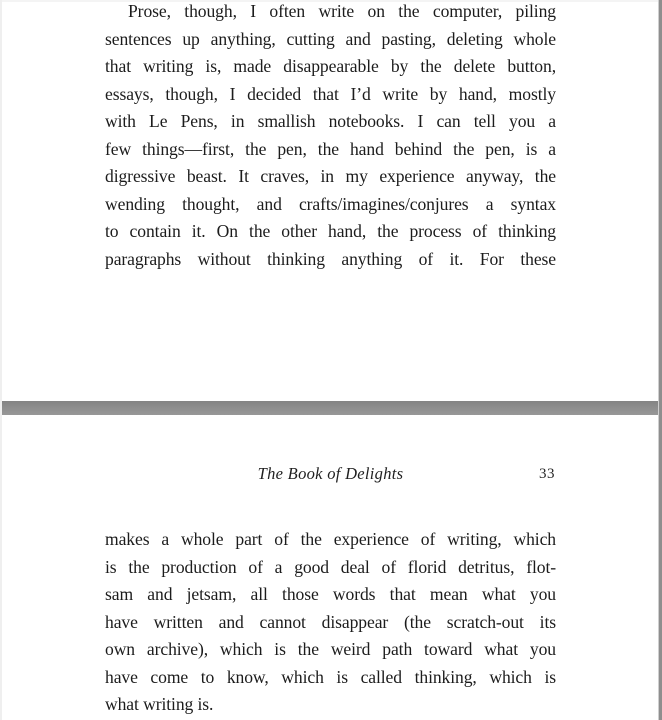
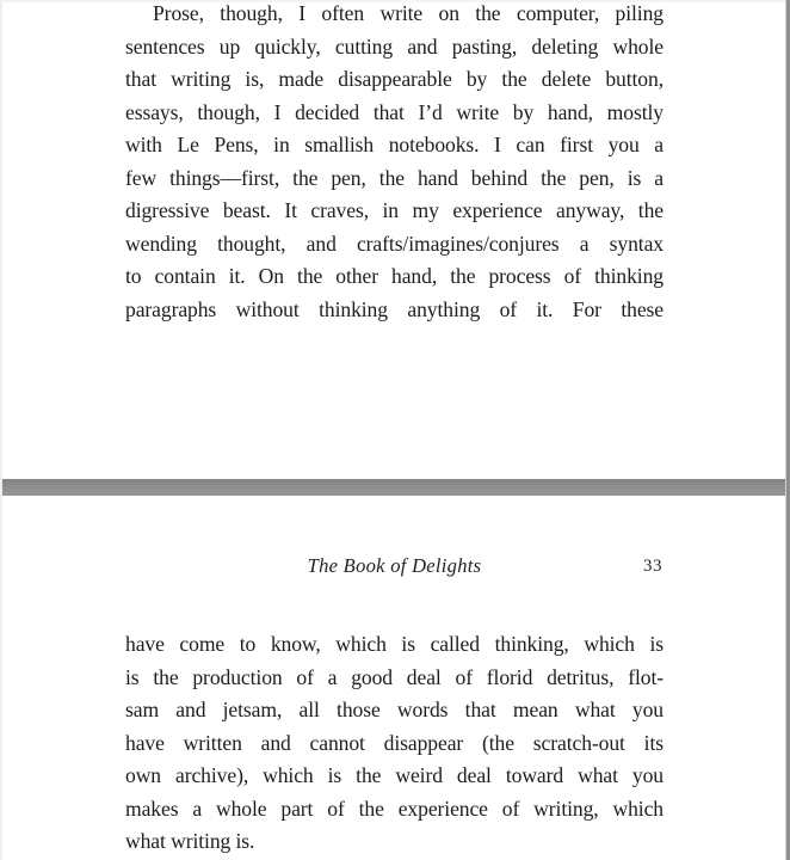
  Prose, though, I often write on the computer, piling
- sentences up anything, cutting and pasting, deleting whole
+ sentences up quickly, cutting and pasting, deleting whole
  that writing is, made disappearable by the delete button,
  essays, though, I decided that I’d write by hand, mostly
- with Le Pens, in smallish notebooks. I can tell you a
+ with Le Pens, in smallish notebooks. I can first you a
  few things—first, the pen, the hand behind the pen, is a
  digressive beast. It craves, in my experience anyway, the
  wending thought, and crafts/imagines/conjures a syntax
  to contain it. On the other hand, the process of thinking
  paragraphs without thinking anything of it. For these
  The Book of Delights
  33
- makes a whole part of the experience of writing, which
+ have come to know, which is called thinking, which is
  is the production of a good deal of florid detritus, flot-
  sam and jetsam, all those words that mean what you
  have written and cannot disappear (the scratch-out its
- own archive), which is the weird path toward what you
+ own archive), which is the weird deal toward what you
- have come to know, which is called thinking, which is
+ makes a whole part of the experience of writing, which
  what writing is.
